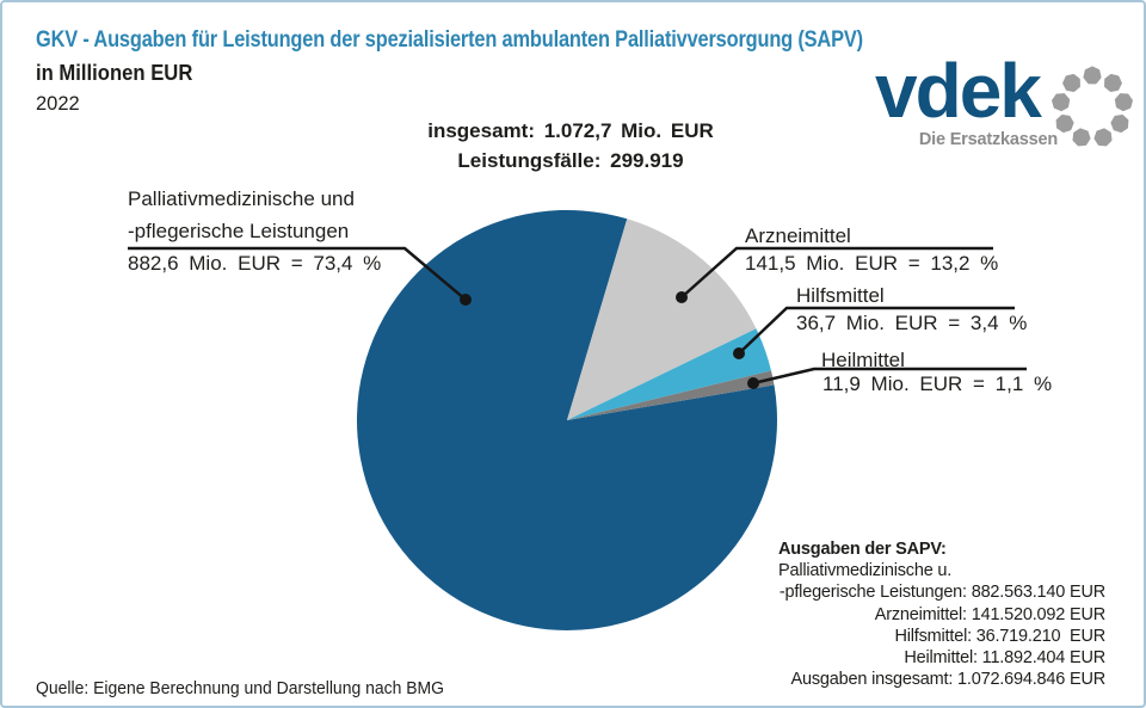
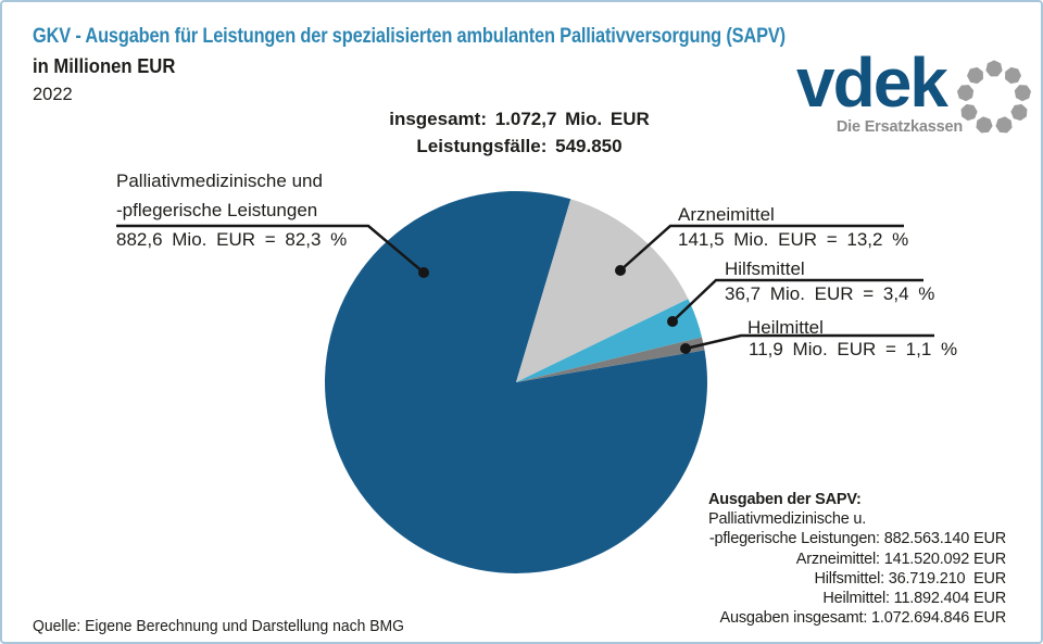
  GKV - Ausgaben für Leistungen der spezialisierten ambulanten Palliativversorgung (SAPV)
  in Millionen EUR
  2022
  insgesamt: 1.072,7 Mio. EUR
- Leistungsfälle: 299.919
+ Leistungsfälle: 549.850
  vdek
  Die Ersatzkassen
  Palliativmedizinische und
  -pflegerische Leistungen
- 882,6 Mio. EUR = 73,4 %
+ 882,6 Mio. EUR = 82,3 %
  Arzneimittel
  141,5 Mio. EUR = 13,2 %
  Hilfsmittel
  36,7 Mio. EUR = 3,4 %
  Heilmittel
  11,9 Mio. EUR = 1,1 %
  Ausgaben der SAPV:
  Palliativmedizinische u.
  -pflegerische Leistungen: 882.563.140 EUR
  Arzneimittel: 141.520.092 EUR
  Hilfsmittel: 36.719.210 EUR
  Heilmittel: 11.892.404 EUR
  Ausgaben insgesamt: 1.072.694.846 EUR
  Quelle: Eigene Berechnung und Darstellung nach BMG
